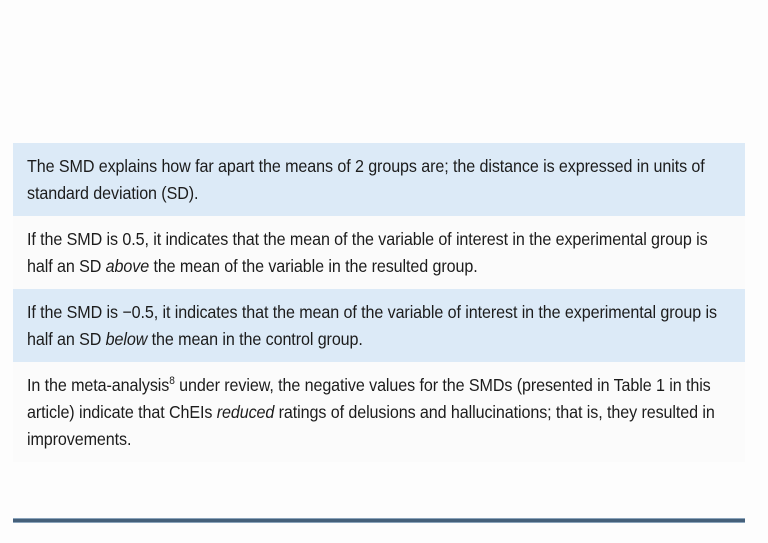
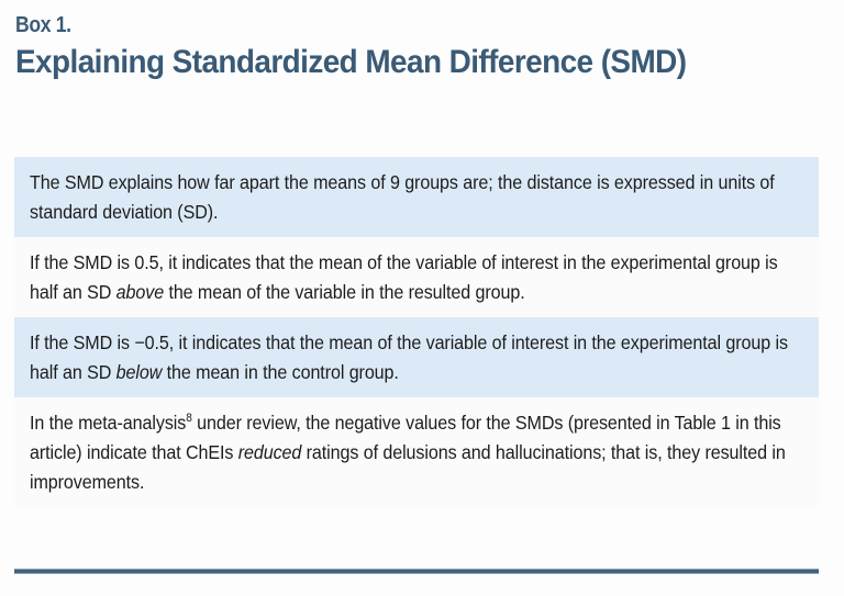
+ Box 1.
+ Explaining Standardized Mean Difference (SMD)
- The SMD explains how far apart the means of 2 groups are; the distance is expressed in units of standard deviation (SD).
+ The SMD explains how far apart the means of 9 groups are; the distance is expressed in units of standard deviation (SD).
  If the SMD is 0.5, it indicates that the mean of the variable of interest in the experimental group is half an SD above the mean of the variable in the resulted group.
  If the SMD is −0.5, it indicates that the mean of the variable of interest in the experimental group is half an SD below the mean in the control group.
  In the meta-analysis8 under review, the negative values for the SMDs (presented in Table 1 in this article) indicate that ChEIs reduced ratings of delusions and hallucinations; that is, they resulted in improvements.
